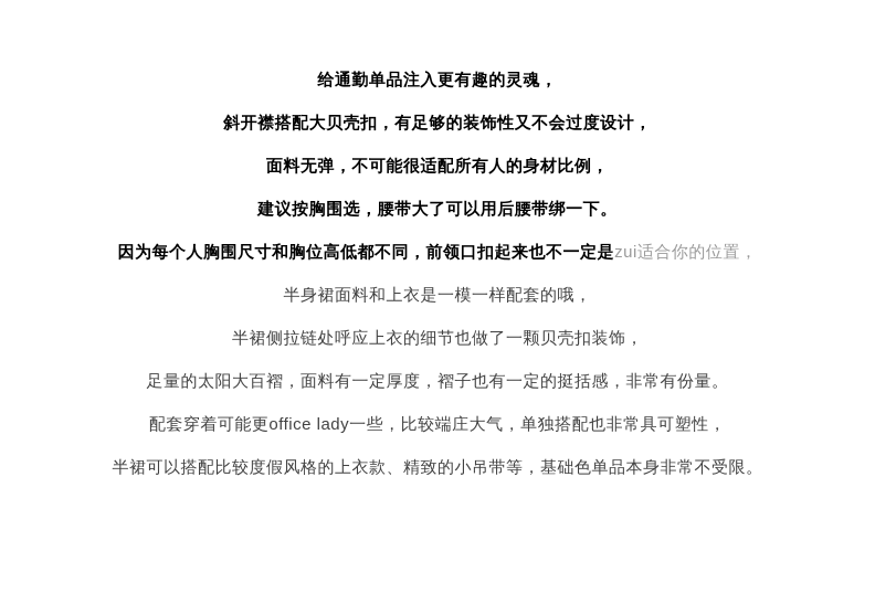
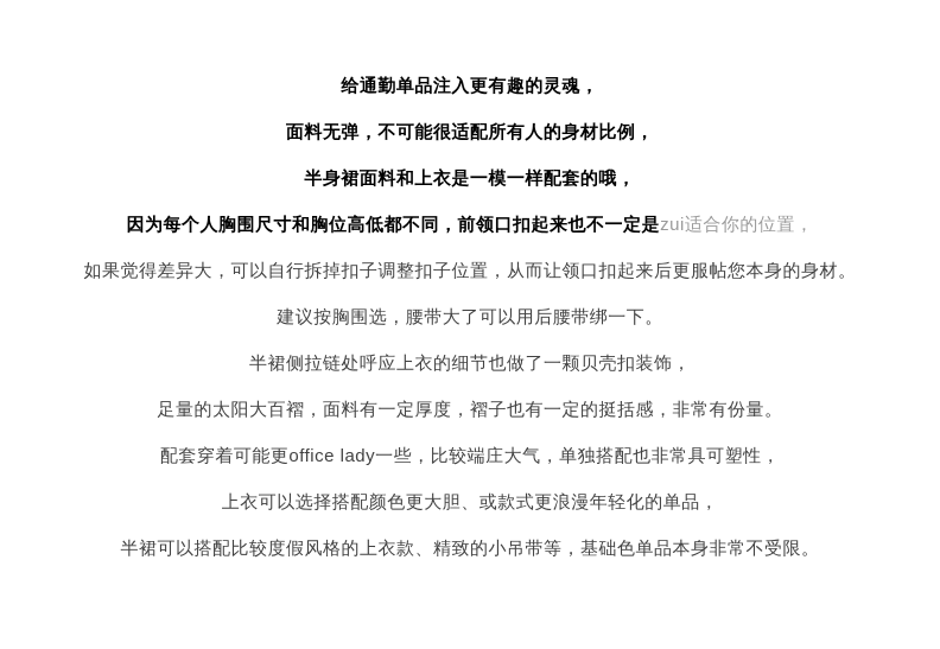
  给通勤单品注入更有趣的灵魂，
- 斜开襟搭配大贝壳扣，有足够的装饰性又不会过度设计，
  面料无弹，不可能很适配所有人的身材比例，
- 建议按胸围选，腰带大了可以用后腰带绑一下。
+ 半身裙面料和上衣是一模一样配套的哦，
  因为每个人胸围尺寸和胸位高低都不同，前领口扣起来也不一定是zui适合你的位置，
+ 如果觉得差异大，可以自行拆掉扣子调整扣子位置，从而让领口扣起来后更服帖您本身的身材。
- 半身裙面料和上衣是一模一样配套的哦，
+ 建议按胸围选，腰带大了可以用后腰带绑一下。
  半裙侧拉链处呼应上衣的细节也做了一颗贝壳扣装饰，
  足量的太阳大百褶，面料有一定厚度，褶子也有一定的挺括感，非常有份量。
  配套穿着可能更office lady一些，比较端庄大气，单独搭配也非常具可塑性，
+ 上衣可以选择搭配颜色更大胆、或款式更浪漫年轻化的单品，
  半裙可以搭配比较度假风格的上衣款、精致的小吊带等，基础色单品本身非常不受限。
